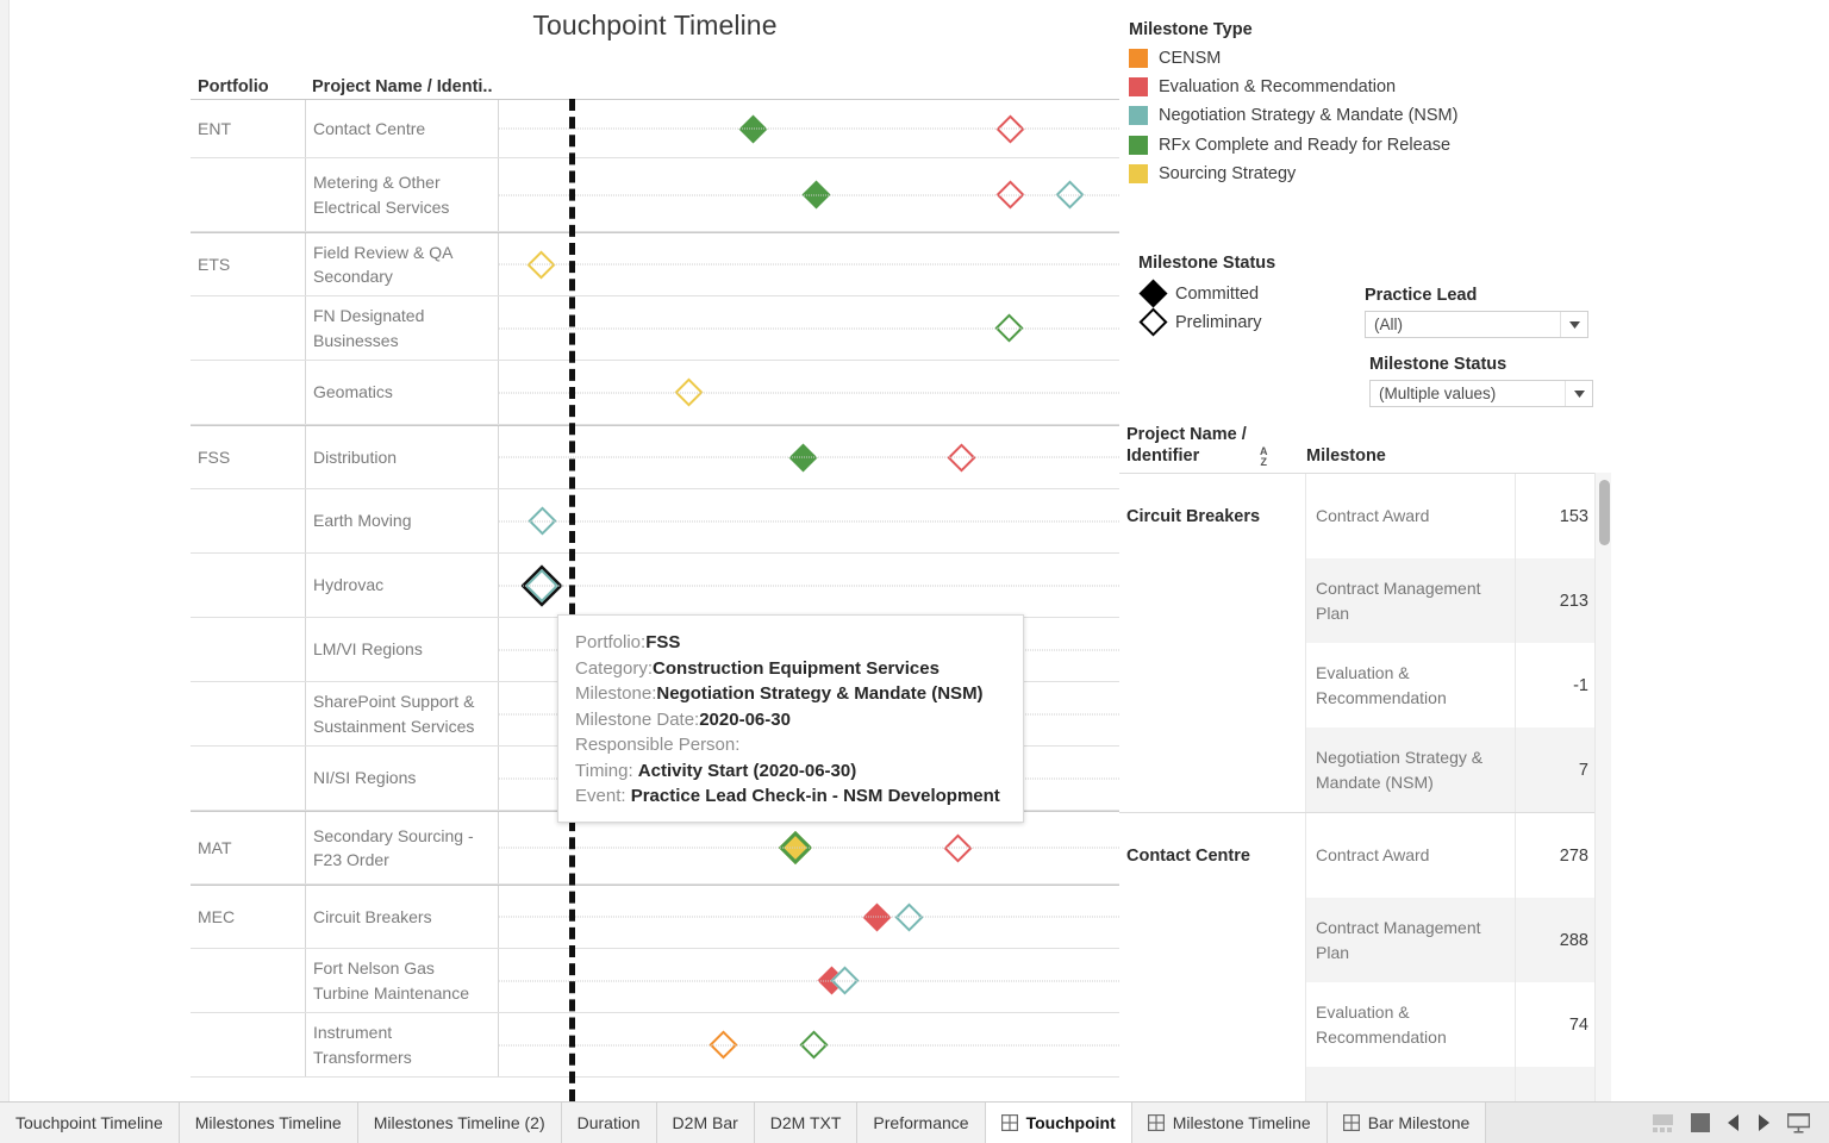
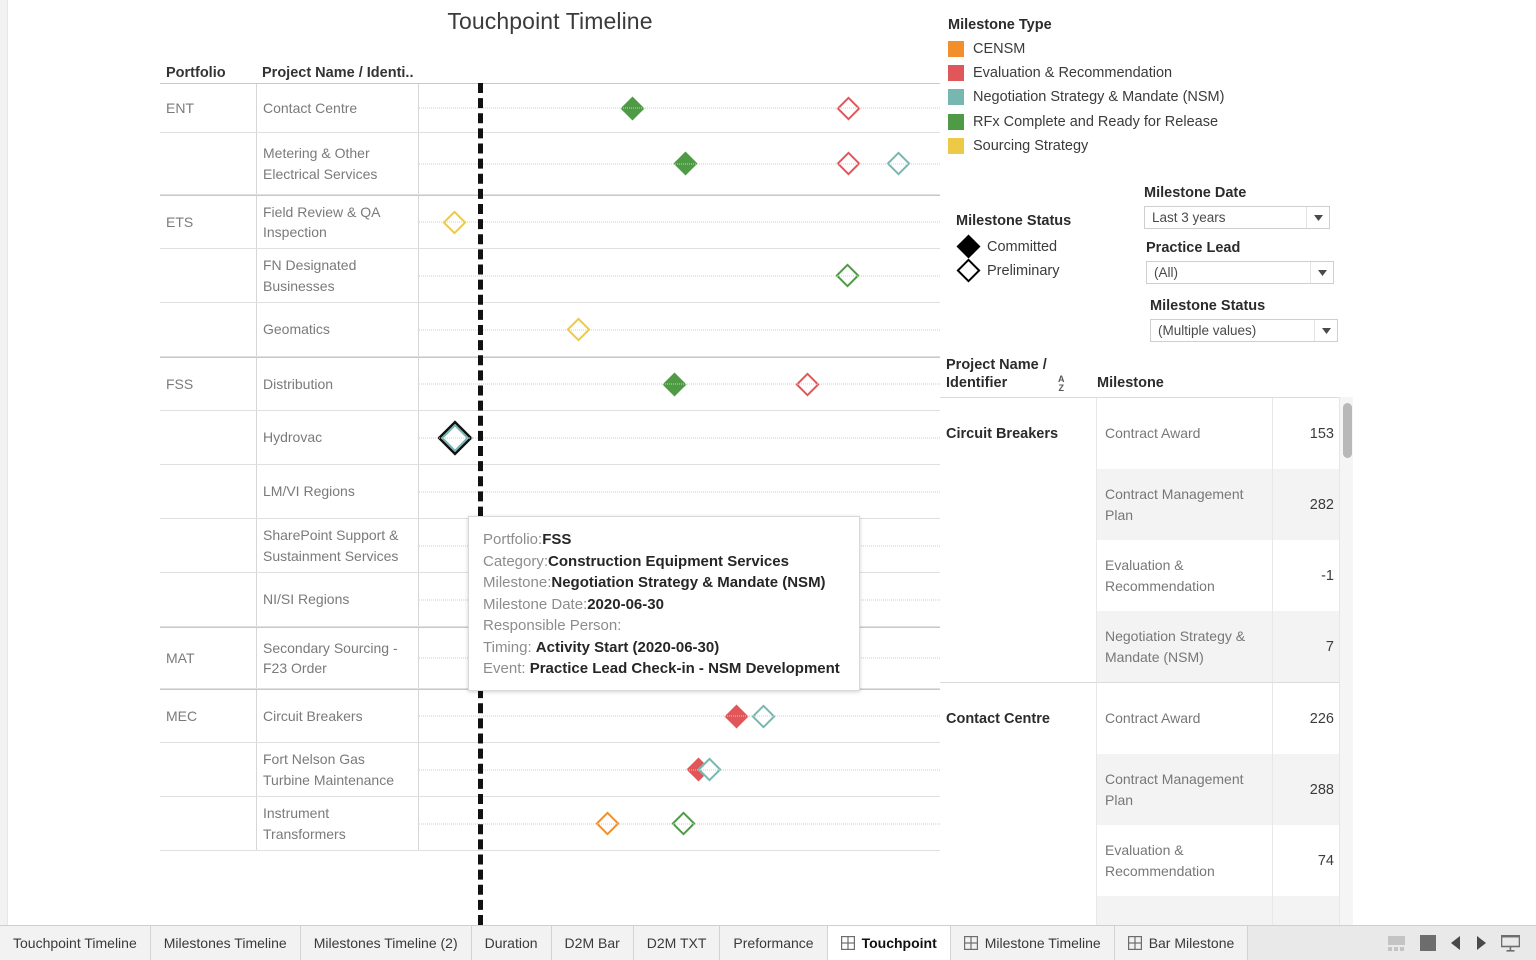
  Touchpoint Timeline
  Portfolio
  Project Name / Identi..
  ENT
  Contact Centre
  Metering & Other Electrical Services
  ETS
- Field Review & QA Secondary
+ Field Review & QA Inspection
  FN Designated Businesses
  Geomatics
  FSS
  Distribution
- Earth Moving
  Hydrovac
  LM/VI Regions
  SharePoint Support & Sustainment Services
  NI/SI Regions
  MAT
  Secondary Sourcing - F23 Order
  MEC
  Circuit Breakers
  Fort Nelson Gas Turbine Maintenance
  Instrument Transformers
  Portfolio:FSS
  Category:Construction Equipment Services
  Milestone:Negotiation Strategy & Mandate (NSM)
  Milestone Date:2020-06-30
  Responsible Person:
  Timing: Activity Start (2020-06-30)
  Event: Practice Lead Check-in - NSM Development
  Milestone Type
  CENSM
  Evaluation & Recommendation
  Negotiation Strategy & Mandate (NSM)
  RFx Complete and Ready for Release
  Sourcing Strategy
  Milestone Status
  Committed
  Preliminary
+ Milestone Date
+ Last 3 years
  Practice Lead
  (All)
  Milestone Status
  (Multiple values)
  Project Name / Identifier
  A
  Z
  Milestone
  Circuit Breakers
  Contract Award
  153
  Contract Management Plan
- 213
+ 282
  Evaluation & Recommendation
  -1
  Negotiation Strategy & Mandate (NSM)
  7
  Contact Centre
  Contract Award
- 278
+ 226
  Contract Management Plan
  288
  Evaluation & Recommendation
  74
  Touchpoint Timeline
  Milestones Timeline
  Milestones Timeline (2)
  Duration
  D2M Bar
  D2M TXT
  Preformance
  Touchpoint
  Milestone Timeline
  Bar Milestone
